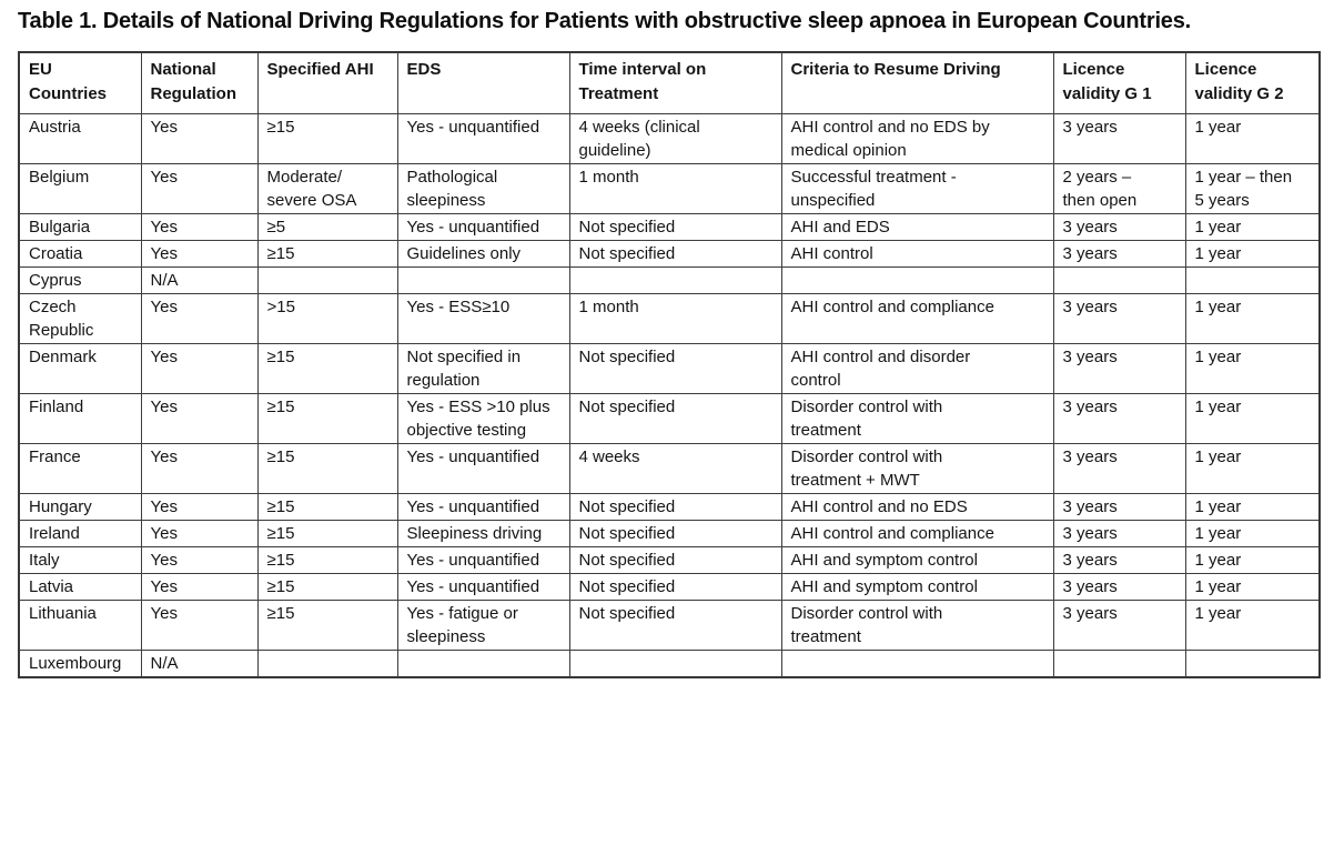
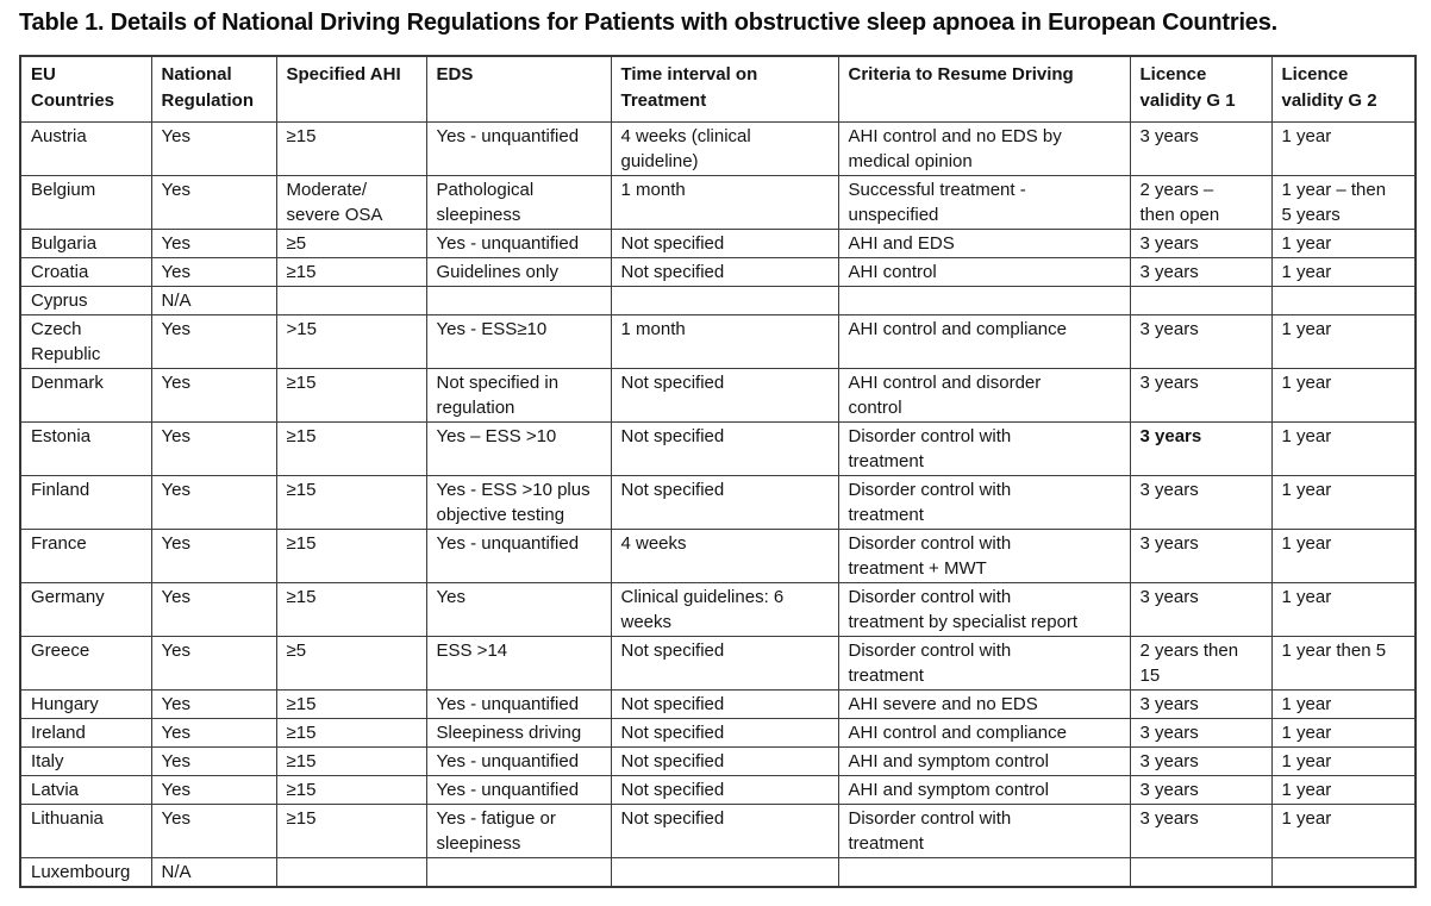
  Table 1. Details of National Driving Regulations for Patients with obstructive sleep apnoea in European Countries.
  EU Countries	National Regulation	Specified AHI	EDS	Time interval on Treatment	Criteria to Resume Driving	Licence validity G 1	Licence validity G 2
  Austria	Yes	≥15	Yes - unquantified	4 weeks (clinical guideline)	AHI control and no EDS by medical opinion	3 years	1 year
  Belgium	Yes	Moderate/ severe OSA	Pathological sleepiness	1 month	Successful treatment - unspecified	2 years – then open	1 year – then 5 years
  Bulgaria	Yes	≥5	Yes - unquantified	Not specified	AHI and EDS	3 years	1 year
  Croatia	Yes	≥15	Guidelines only	Not specified	AHI control	3 years	1 year
  Cyprus	N/A
  Czech Republic	Yes	>15	Yes - ESS≥10	1 month	AHI control and compliance	3 years	1 year
  Denmark	Yes	≥15	Not specified in regulation	Not specified	AHI control and disorder control	3 years	1 year
+ Estonia	Yes	≥15	Yes – ESS >10	Not specified	Disorder control with treatment	3 years	1 year
  Finland	Yes	≥15	Yes - ESS >10 plus objective testing	Not specified	Disorder control with treatment	3 years	1 year
  France	Yes	≥15	Yes - unquantified	4 weeks	Disorder control with treatment + MWT	3 years	1 year
+ Germany	Yes	≥15	Yes	Clinical guidelines: 6 weeks	Disorder control with treatment by specialist report	3 years	1 year
+ Greece	Yes	≥5	ESS >14	Not specified	Disorder control with treatment	2 years then 15	1 year then 5
- Hungary	Yes	≥15	Yes - unquantified	Not specified	AHI control and no EDS	3 years	1 year
+ Hungary	Yes	≥15	Yes - unquantified	Not specified	AHI severe and no EDS	3 years	1 year
  Ireland	Yes	≥15	Sleepiness driving	Not specified	AHI control and compliance	3 years	1 year
  Italy	Yes	≥15	Yes - unquantified	Not specified	AHI and symptom control	3 years	1 year
  Latvia	Yes	≥15	Yes - unquantified	Not specified	AHI and symptom control	3 years	1 year
  Lithuania	Yes	≥15	Yes - fatigue or sleepiness	Not specified	Disorder control with treatment	3 years	1 year
  Luxembourg	N/A
